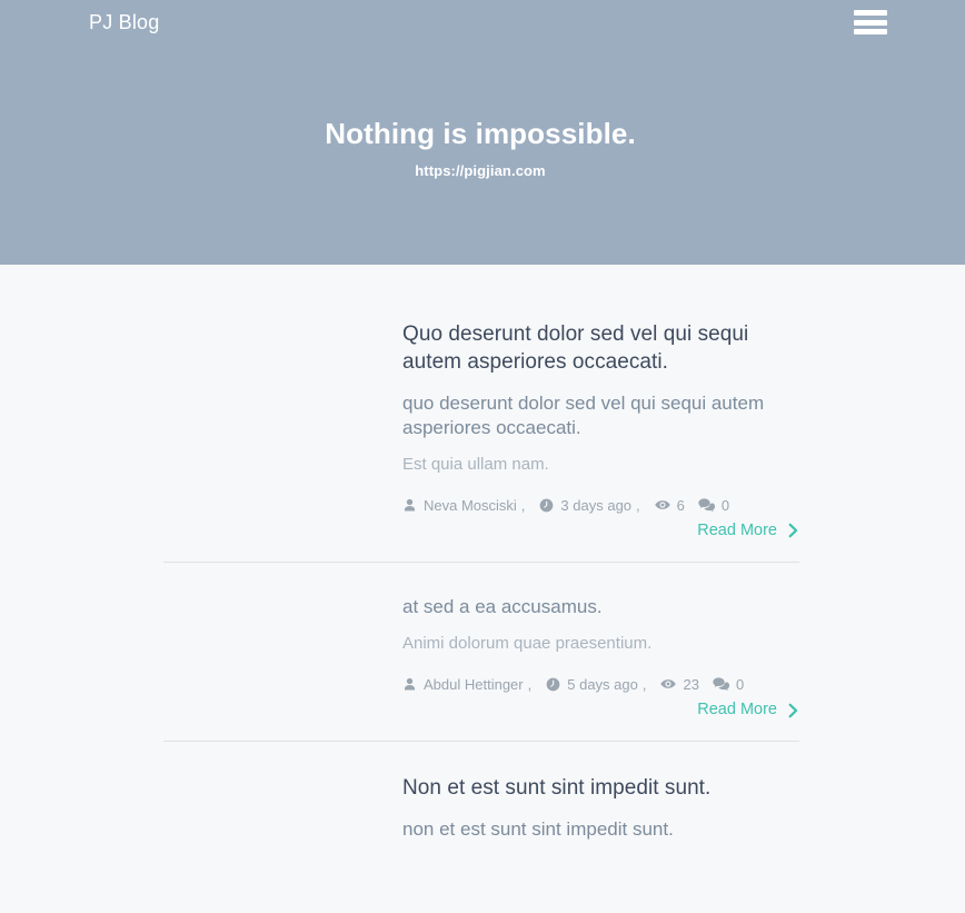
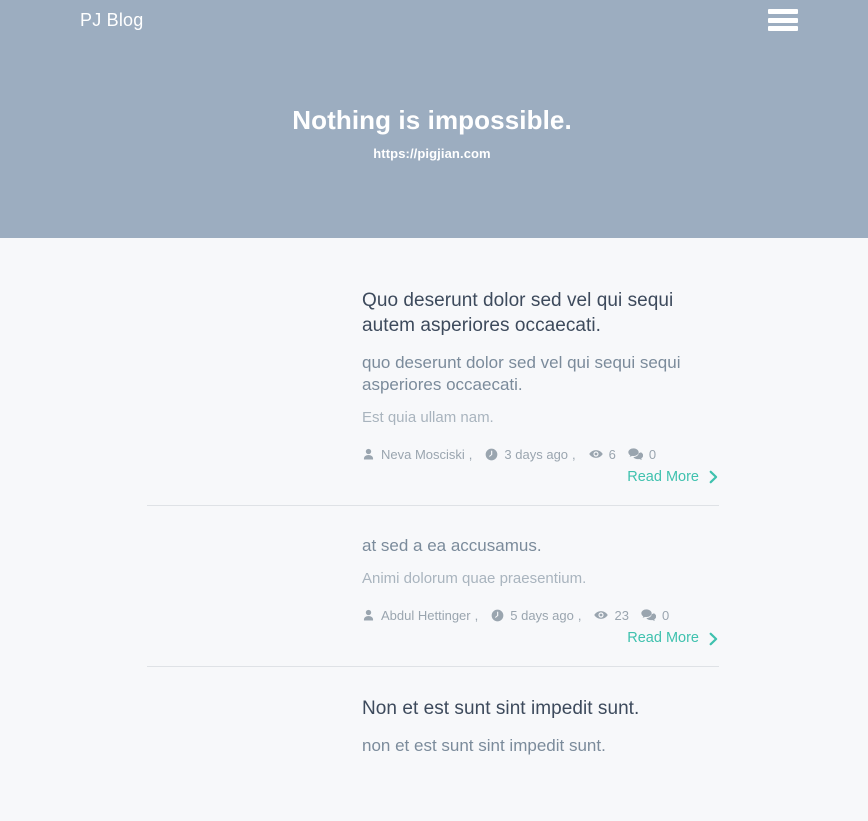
  PJ Blog
  Nothing is impossible.
  https://pigjian.com
  Quo deserunt dolor sed vel qui sequi autem asperiores occaecati.
- quo deserunt dolor sed vel qui sequi autem asperiores occaecati.
+ quo deserunt dolor sed vel qui sequi sequi asperiores occaecati.
  Est quia ullam nam.
  Neva Mosciski
  ,
  3 days ago
  ,
  6
  0
  Read More
  at sed a ea accusamus.
  Animi dolorum quae praesentium.
  Abdul Hettinger
  ,
  5 days ago
  ,
  23
  0
  Read More
  Non et est sunt sint impedit sunt.
  non et est sunt sint impedit sunt.
